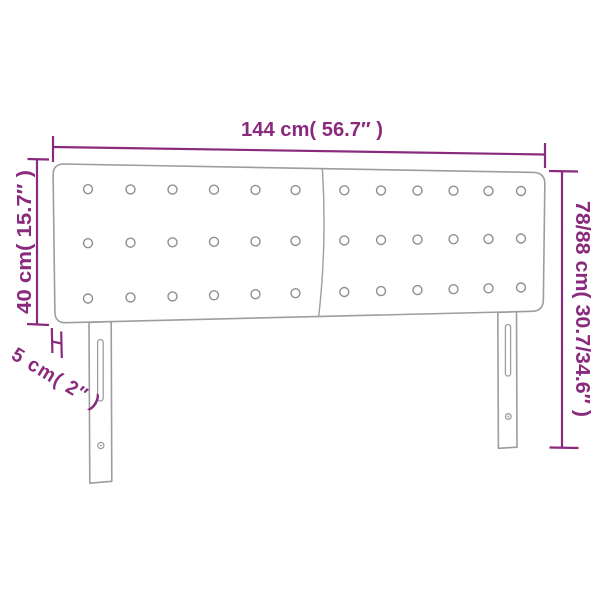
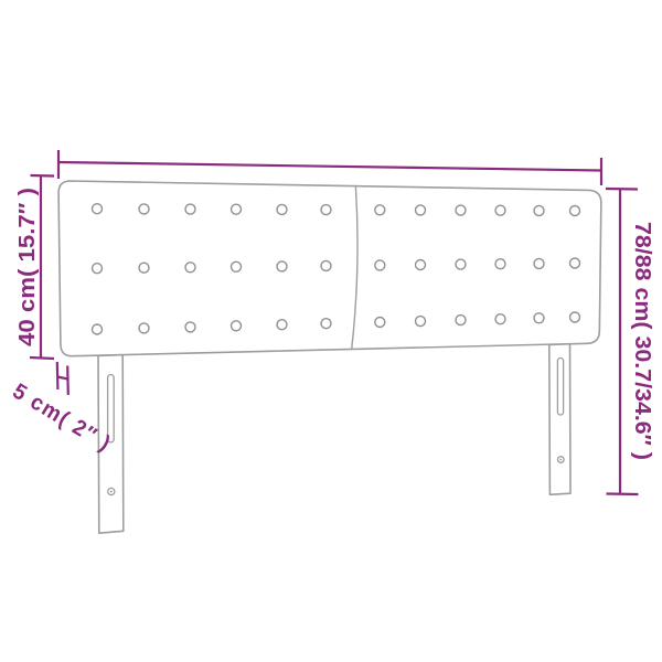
- 144 cm( 56.7″ )
